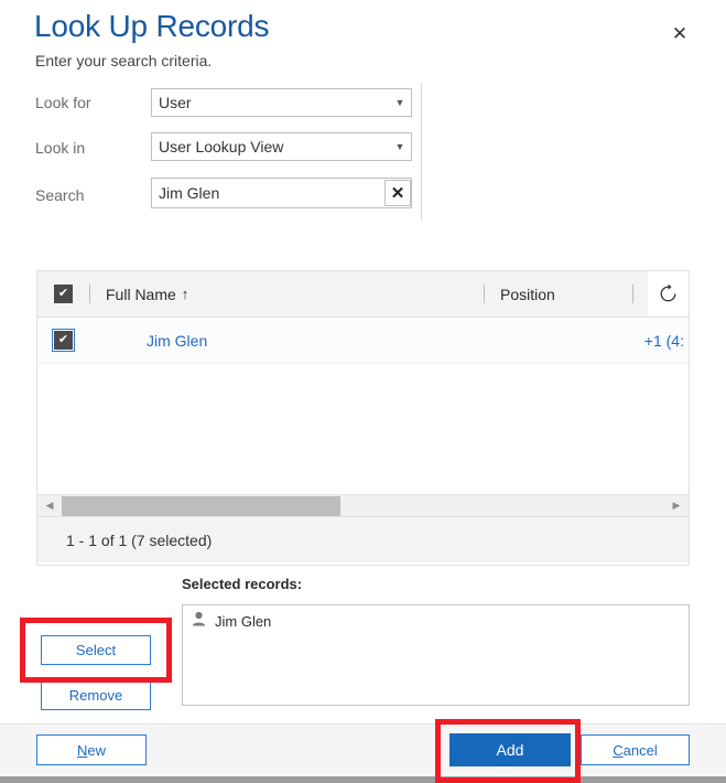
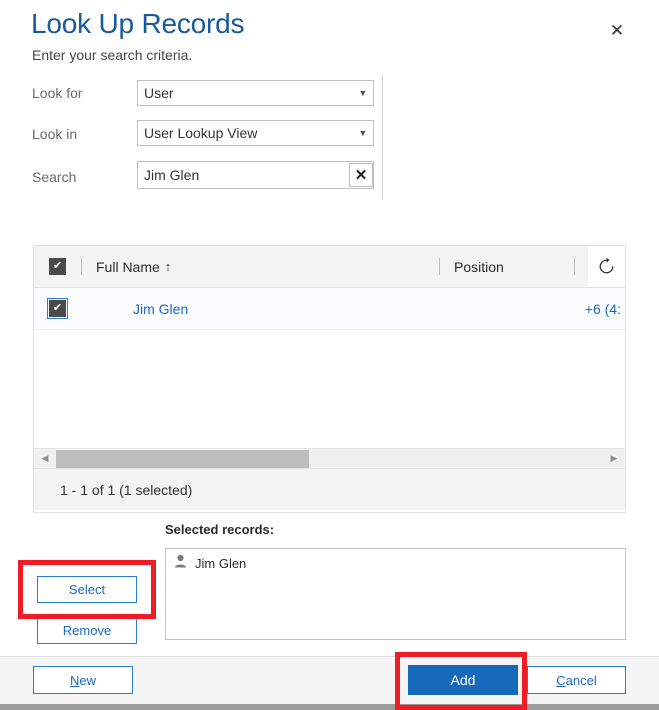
  Look Up Records
  Enter your search criteria.
  ✕
  Look for
  User
  ▼
  Look in
  User Lookup View
  ▼
  Search
  Jim Glen
  ✕
  ✔
  Full Name
  ↑
  Position
  ✔
  Jim Glen
- +1 (4:
+ +6 (4:
  ◀
  ▶
- 1 - 1 of 1 (7 selected)
+ 1 - 1 of 1 (1 selected)
  Selected records:
  Jim Glen
  Select
  Remove
  N
  ew
  Add
  C
  ancel
